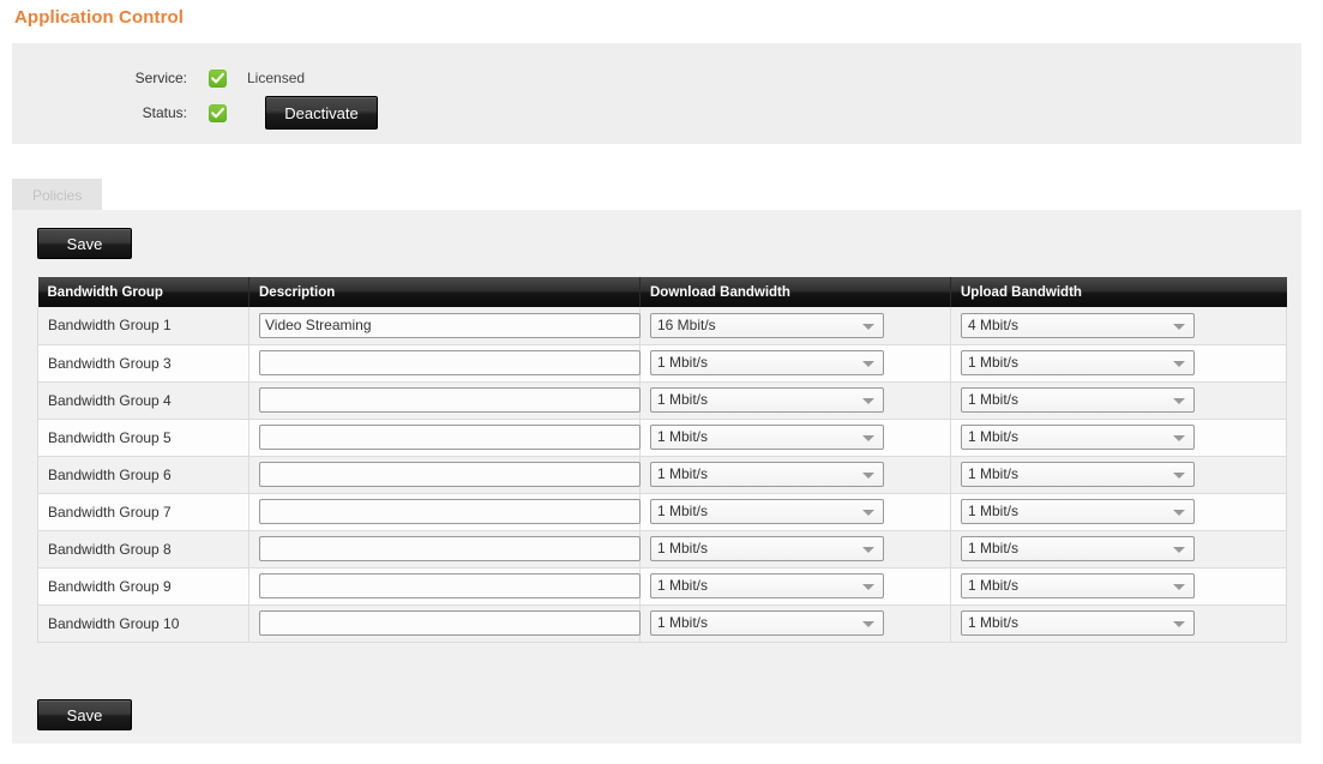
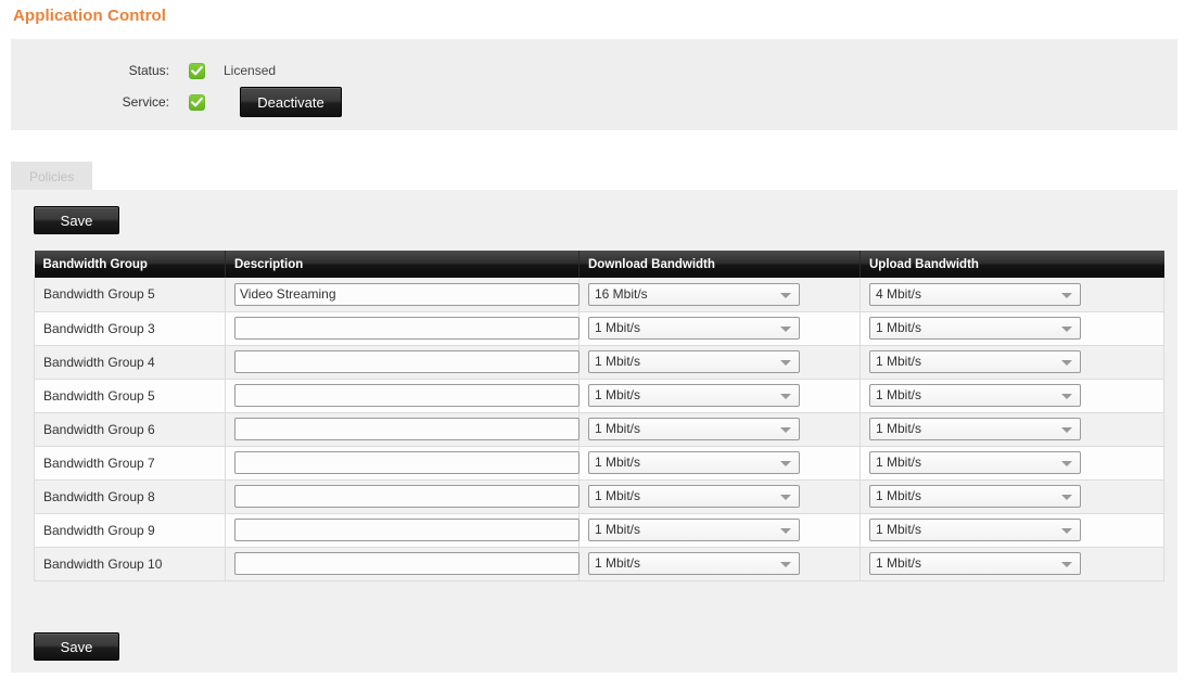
  Application Control
- Service:
+ Status:
  Licensed
- Status:
+ Service:
  Deactivate
  Policies
  Save
  Bandwidth Group	Description	Download Bandwidth	Upload Bandwidth
- Bandwidth Group 1	Video Streaming	16 Mbit/s	4 Mbit/s
+ Bandwidth Group 5	Video Streaming	16 Mbit/s	4 Mbit/s
  Bandwidth Group 3		1 Mbit/s	1 Mbit/s
  Bandwidth Group 4		1 Mbit/s	1 Mbit/s
  Bandwidth Group 5		1 Mbit/s	1 Mbit/s
  Bandwidth Group 6		1 Mbit/s	1 Mbit/s
  Bandwidth Group 7		1 Mbit/s	1 Mbit/s
  Bandwidth Group 8		1 Mbit/s	1 Mbit/s
  Bandwidth Group 9		1 Mbit/s	1 Mbit/s
  Bandwidth Group 10		1 Mbit/s	1 Mbit/s
  Save
